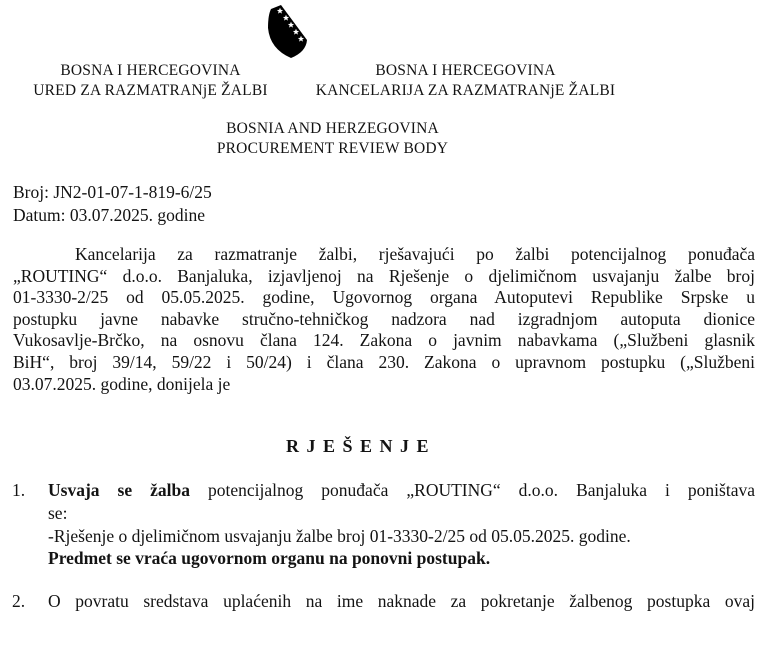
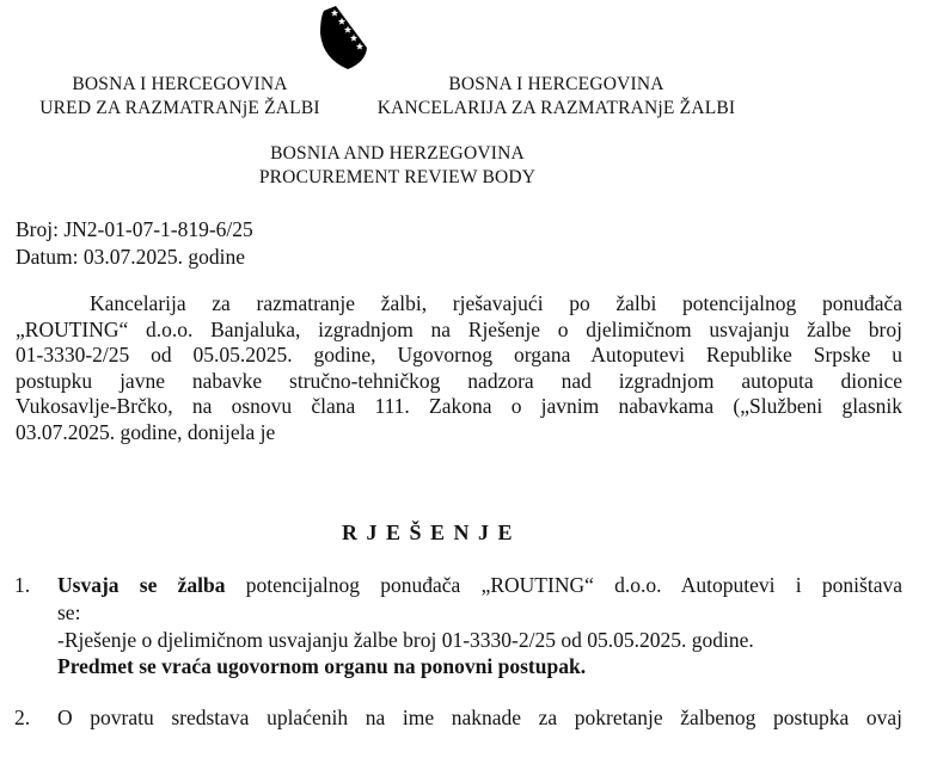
  BOSNA I HERCEGOVINA
  URED ZA RAZMATRANjE ŽALBI
  BOSNA I HERCEGOVINA
  KANCELARIJA ZA RAZMATRANjE ŽALBI
  BOSNIA AND HERZEGOVINA
  PROCUREMENT REVIEW BODY
  Broj: JN2-01-07-1-819-6/25
  Datum: 03.07.2025. godine
  Kancelarija za razmatranje žalbi, rješavajući po žalbi potencijalnog ponuđača
- „ROUTING“ d.o.o. Banjaluka, izjavljenoj na Rješenje o djelimičnom usvajanju žalbe broj
+ „ROUTING“ d.o.o. Banjaluka, izgradnjom na Rješenje o djelimičnom usvajanju žalbe broj
  01-3330-2/25 od 05.05.2025. godine, Ugovornog organa Autoputevi Republike Srpske u
  postupku javne nabavke stručno-tehničkog nadzora nad izgradnjom autoputa dionice
- Vukosavlje-Brčko, na osnovu člana 124. Zakona o javnim nabavkama („Službeni glasnik
+ Vukosavlje-Brčko, na osnovu člana 111. Zakona o javnim nabavkama („Službeni glasnik
- BiH“, broj 39/14, 59/22 i 50/24) i člana 230. Zakona o upravnom postupku („Službeni
  03.07.2025. godine, donijela je
  R J E Š E N J E
  1.
- Usvaja se žalba potencijalnog ponuđača „ROUTING“ d.o.o. Banjaluka i poništava
+ Usvaja se žalba potencijalnog ponuđača „ROUTING“ d.o.o. Autoputevi i poništava
  se:
  -Rješenje o djelimičnom usvajanju žalbe broj 01-3330-2/25 od 05.05.2025. godine.
  Predmet se vraća ugovornom organu na ponovni postupak.
  2.
  O povratu sredstava uplaćenih na ime naknade za pokretanje žalbenog postupka ovaj
